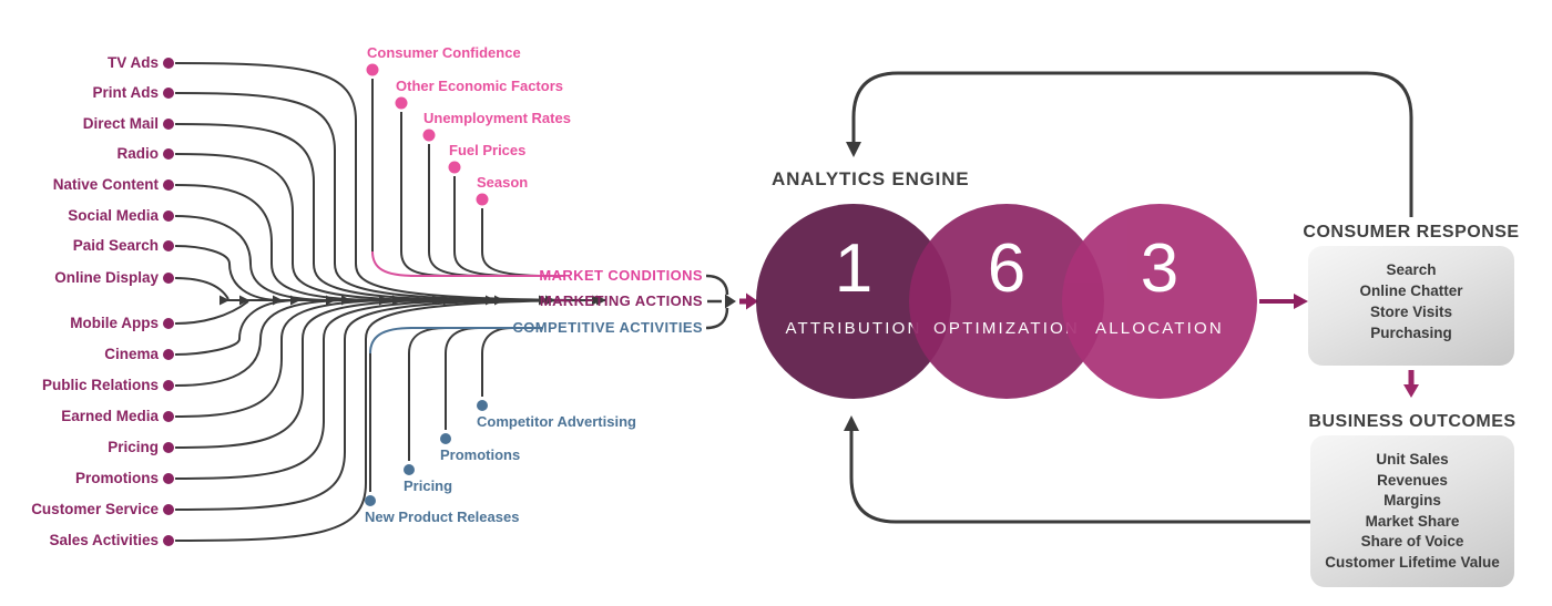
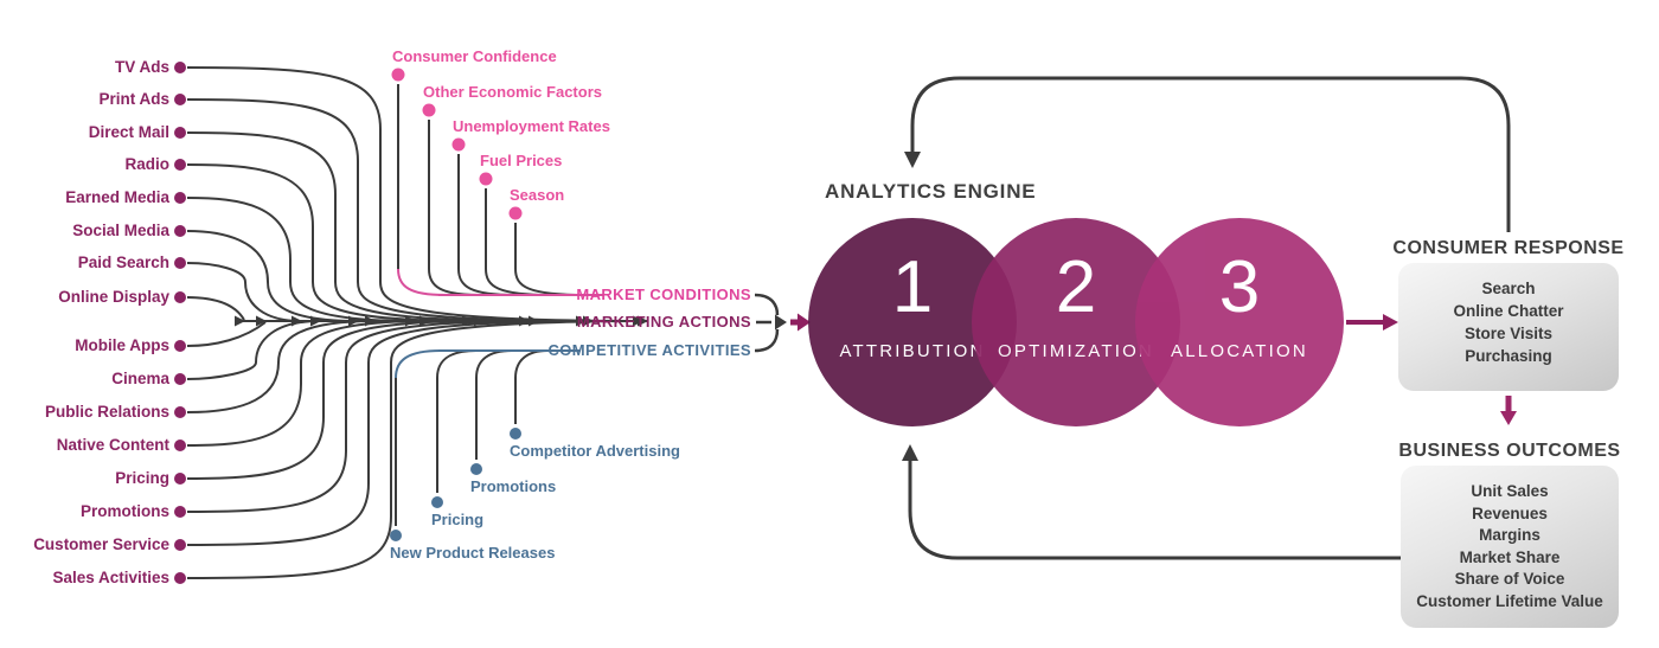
  TV Ads
  Print Ads
  Direct Mail
  Radio
- Native Content
+ Earned Media
  Social Media
  Paid Search
  Online Display
  Mobile Apps
  Cinema
  Public Relations
- Earned Media
+ Native Content
  Pricing
  Promotions
  Customer Service
  Sales Activities
  Consumer Confidence
  Other Economic Factors
  Unemployment Rates
  Fuel Prices
  Season
  Competitor Advertising
  Promotions
  Pricing
  New Product Releases
  MARKET CONDITIONS
  MARKETING ACTIONS
  COMPETITIVE ACTIVITIES
  ANALYTICS ENGINE
  1
  ATTRIBUTIO
- 6
+ 2
  OPTIMIZATIO
  3
  ALLOCATION
  CONSUMER RESPONSE
  Search
  Online Chatter
  Store Visits
  Purchasing
  BUSINESS OUTCOMES
  Unit Sales
  Revenues
  Margins
  Market Share
  Share of Voice
  Customer Lifetime Value
